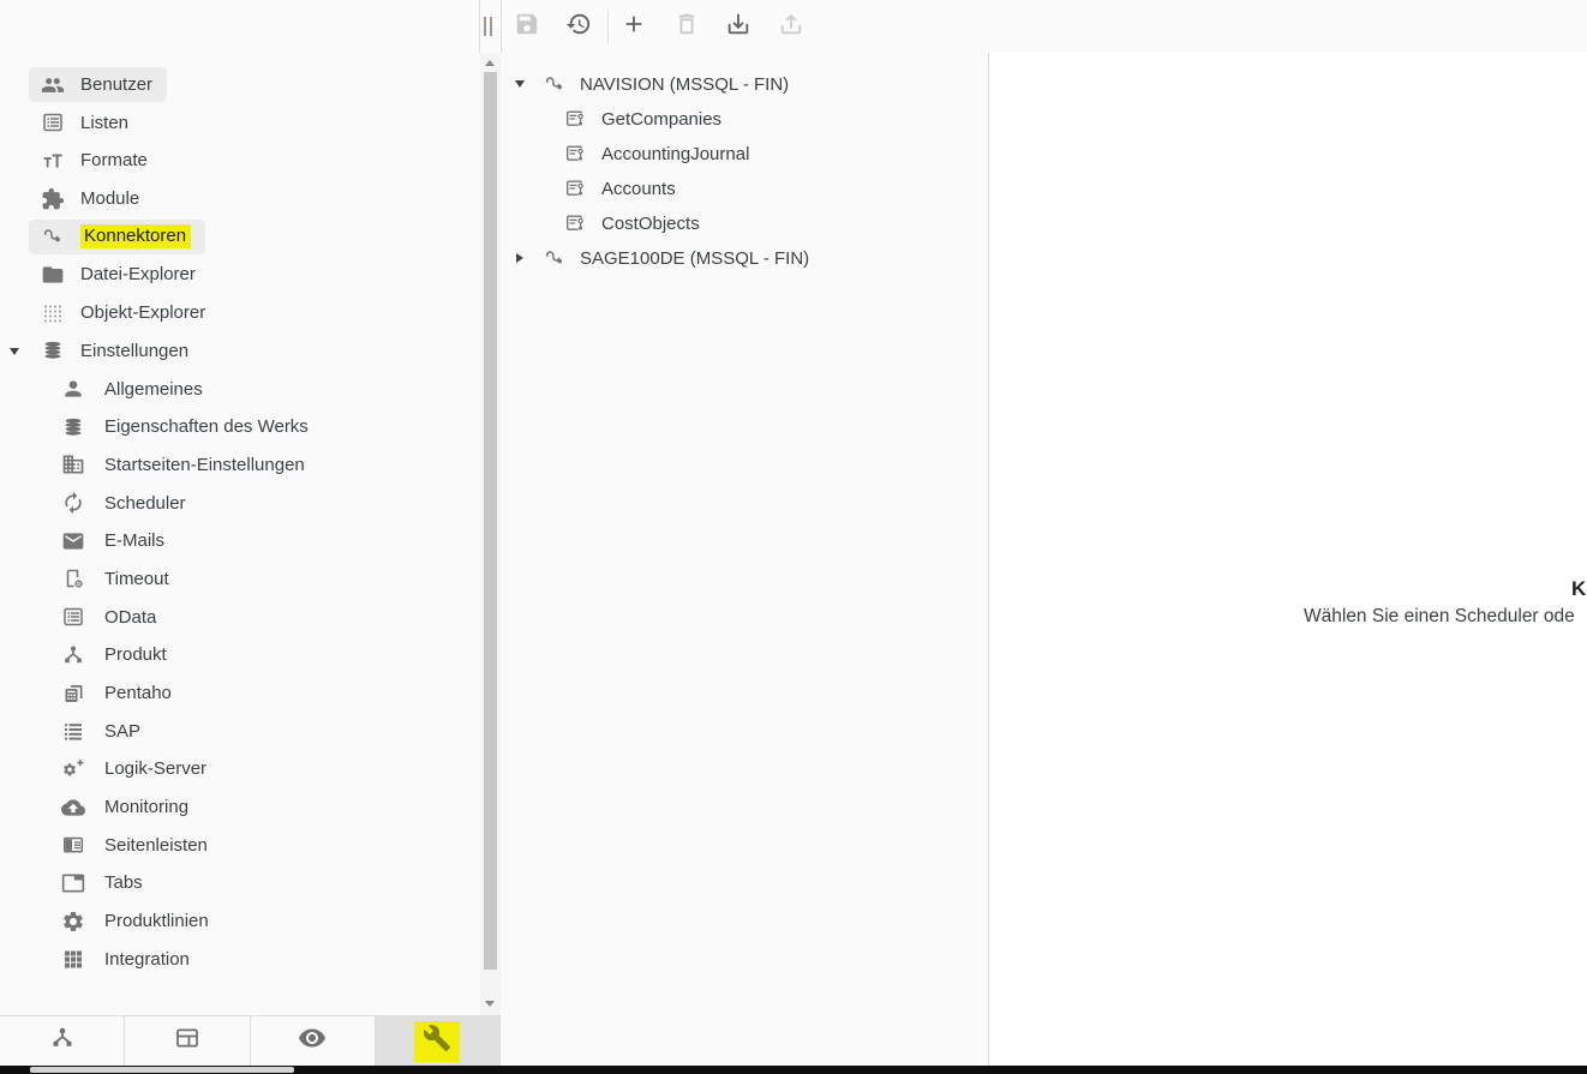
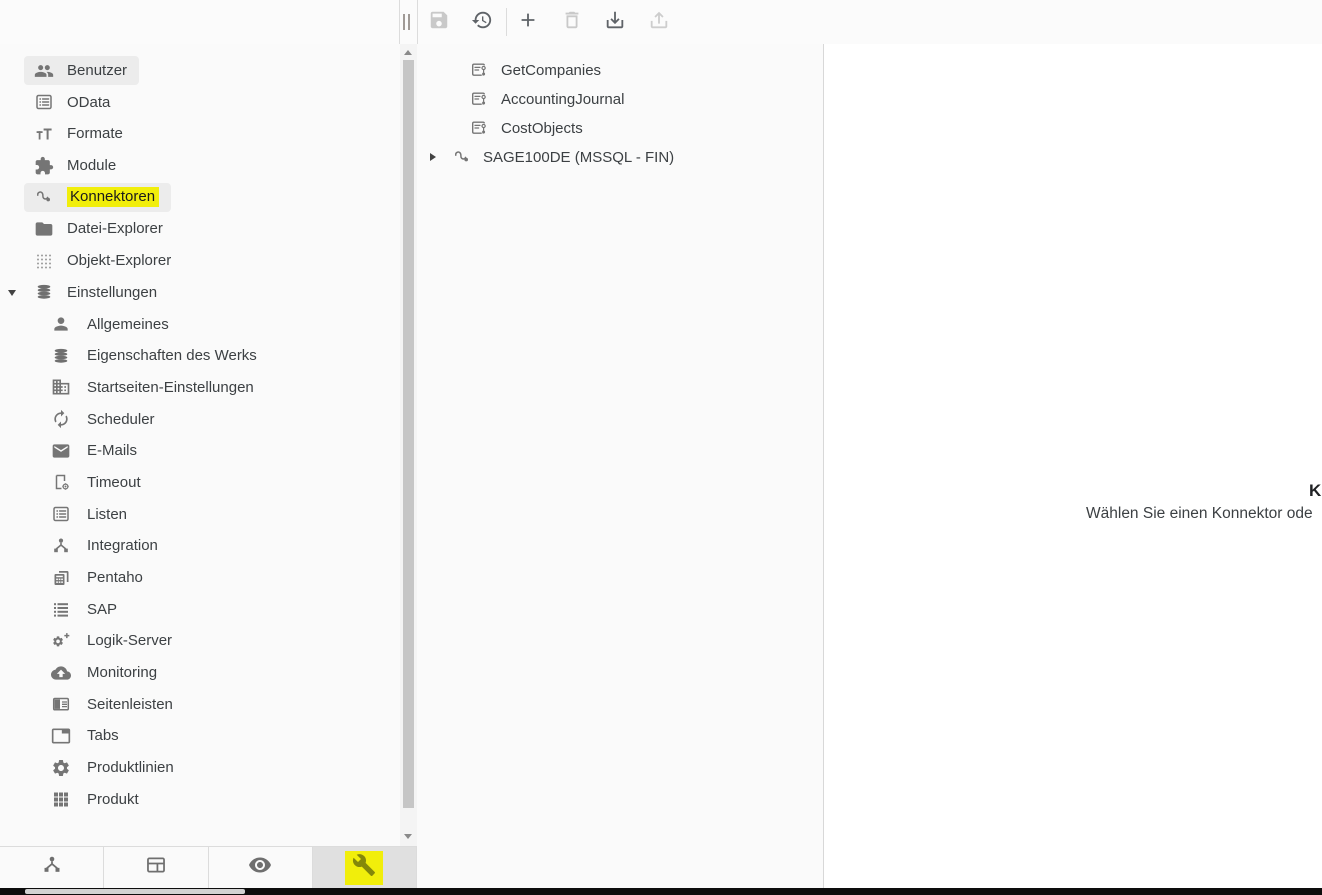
  Benutzer
- Listen
+ OData
  Formate
  Module
  Konnektoren
  Datei-Explorer
  Objekt-Explorer
  Einstellungen
  Allgemeines
  Eigenschaften des Werks
  Startseiten-Einstellungen
  Scheduler
  E-Mails
  Timeout
- OData
+ Listen
- Produkt
+ Integration
  Pentaho
  SAP
  Logik-Server
  Monitoring
  Seitenleisten
  Tabs
  Produktlinien
- Integration
+ Produkt
- NAVISION (MSSQL - FIN)
  GetCompanies
  AccountingJournal
- Accounts
  CostObjects
  SAGE100DE (MSSQL - FIN)
  K
- Wählen Sie einen Scheduler ode
+ Wählen Sie einen Konnektor ode
